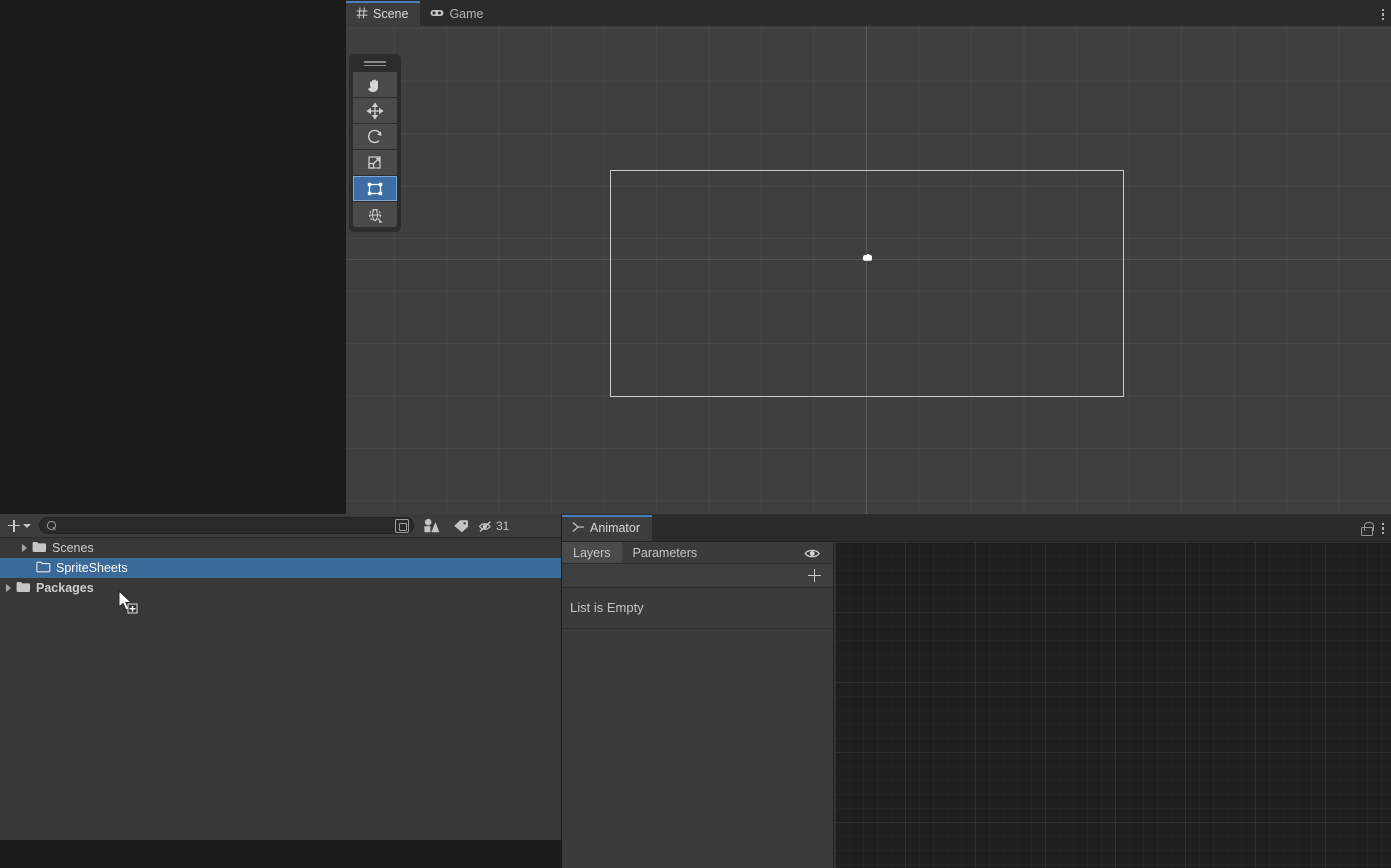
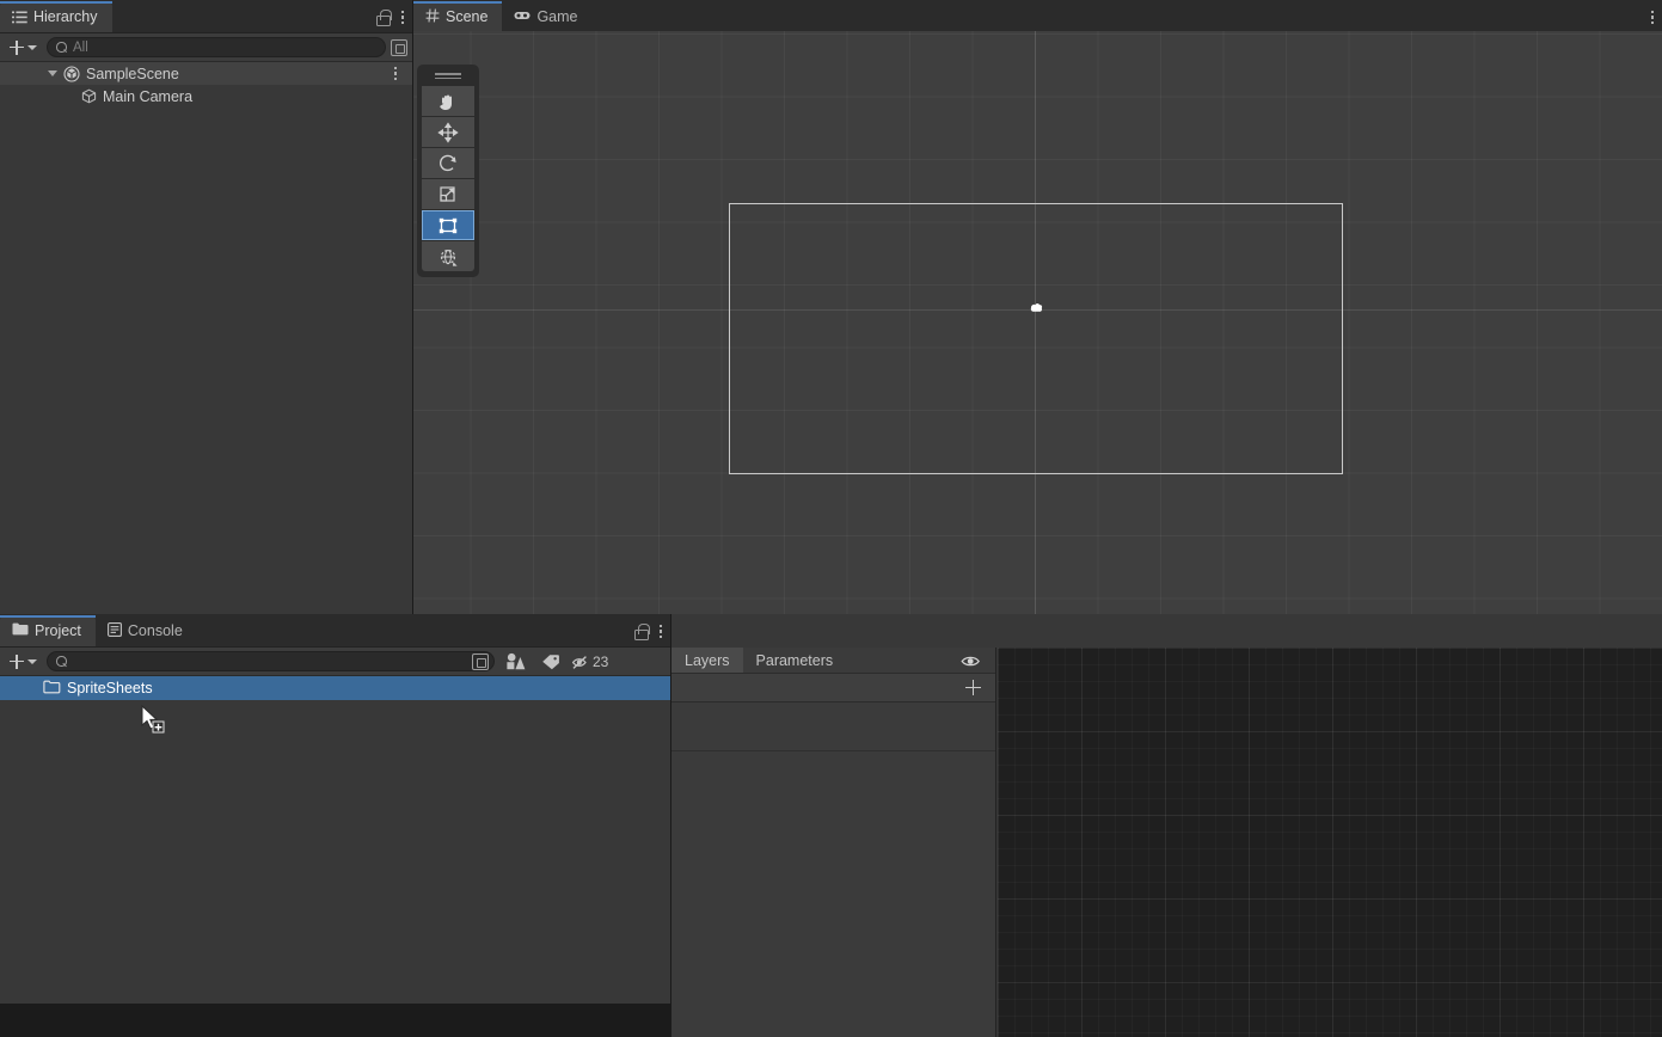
+ Hierarchy
+ All
+ SampleScene
+ Main Camera
  Scene
  Game
+ Project
+ Console
- 31
+ 23
- Scenes
  SpriteSheets
- Packages
- Animator
  Layers
  Parameters
- List is Empty
